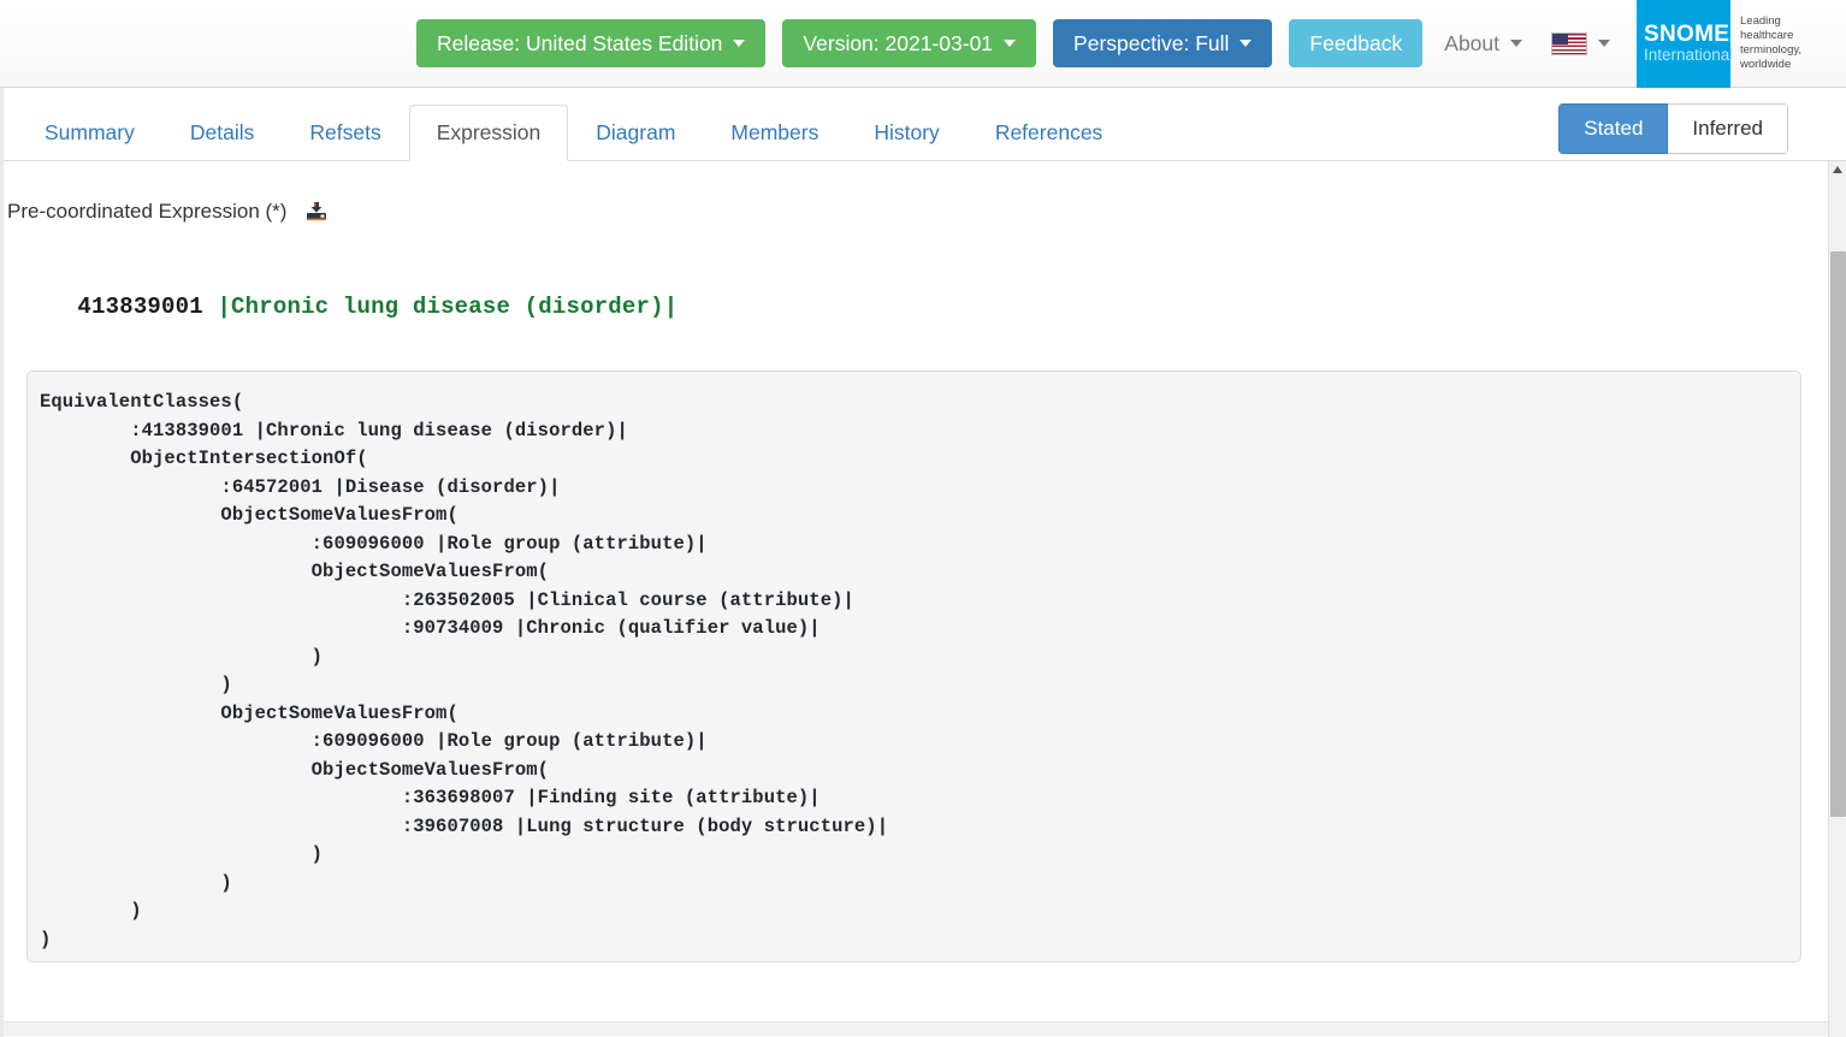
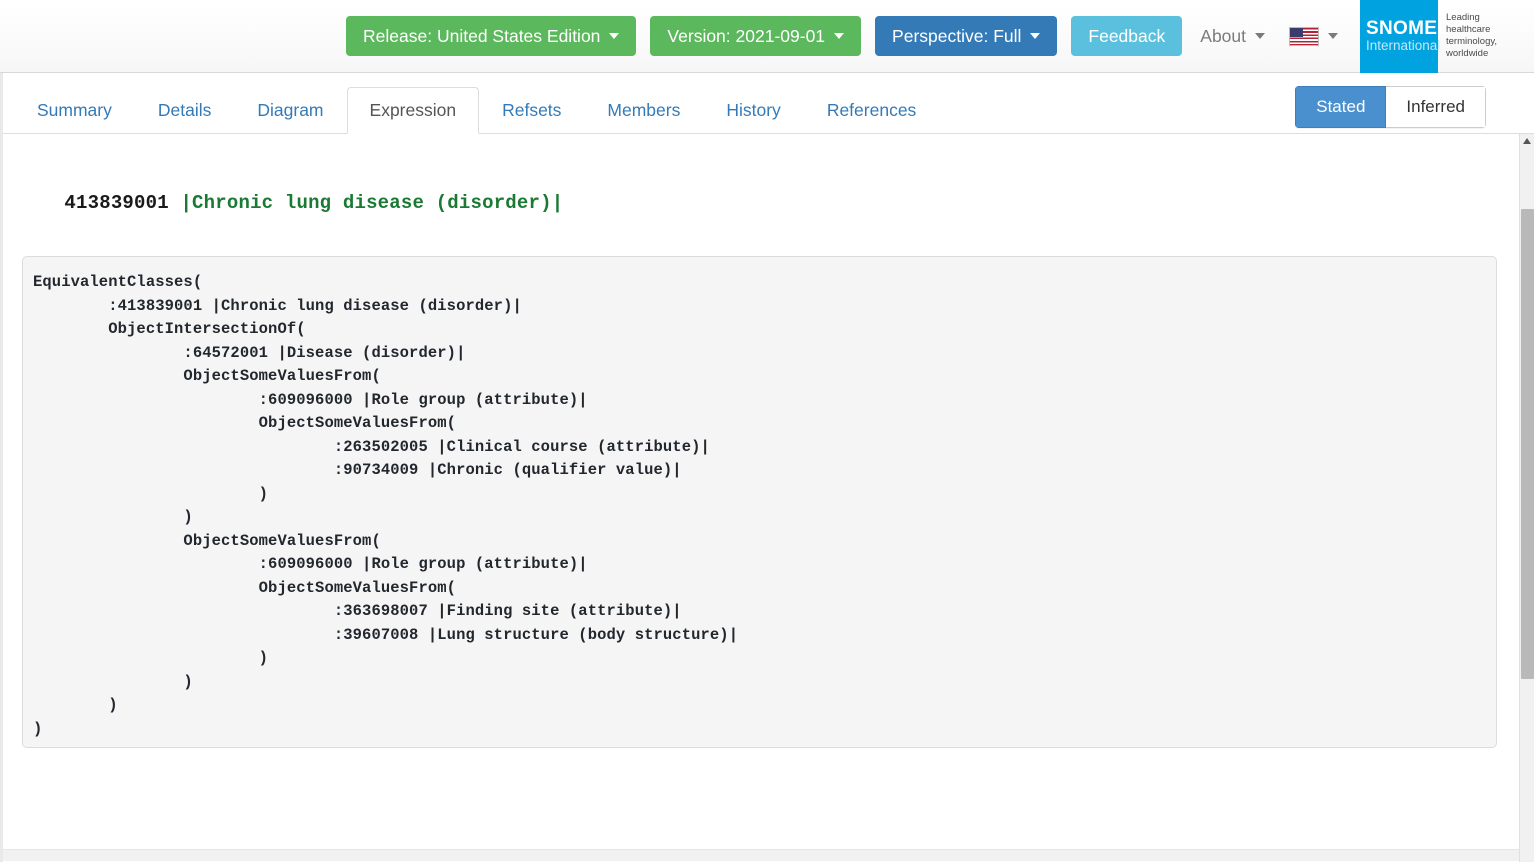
  Release: United States Edition
- Version: 2021-03-01
+ Version: 2021-09-01
  Perspective: Full
  Feedback
  About
  SNOMED
  International
  Leading healthcare terminology, worldwide
  Summary
  Details
- Refsets
+ Diagram
  Expression
- Diagram
+ Refsets
  Members
  History
  References
  Stated
  Inferred
- Pre-coordinated Expression (*)
  413839001 |Chronic lung disease (disorder)|
  EquivalentClasses(
  :413839001 |Chronic lung disease (disorder)|
  ObjectIntersectionOf(
  :64572001 |Disease (disorder)|
  ObjectSomeValuesFrom(
  :609096000 |Role group (attribute)|
  ObjectSomeValuesFrom(
  :263502005 |Clinical course (attribute)|
  :90734009 |Chronic (qualifier value)|
  )
  )
  ObjectSomeValuesFrom(
  :609096000 |Role group (attribute)|
  ObjectSomeValuesFrom(
  :363698007 |Finding site (attribute)|
  :39607008 |Lung structure (body structure)|
  )
  )
  )
  )
